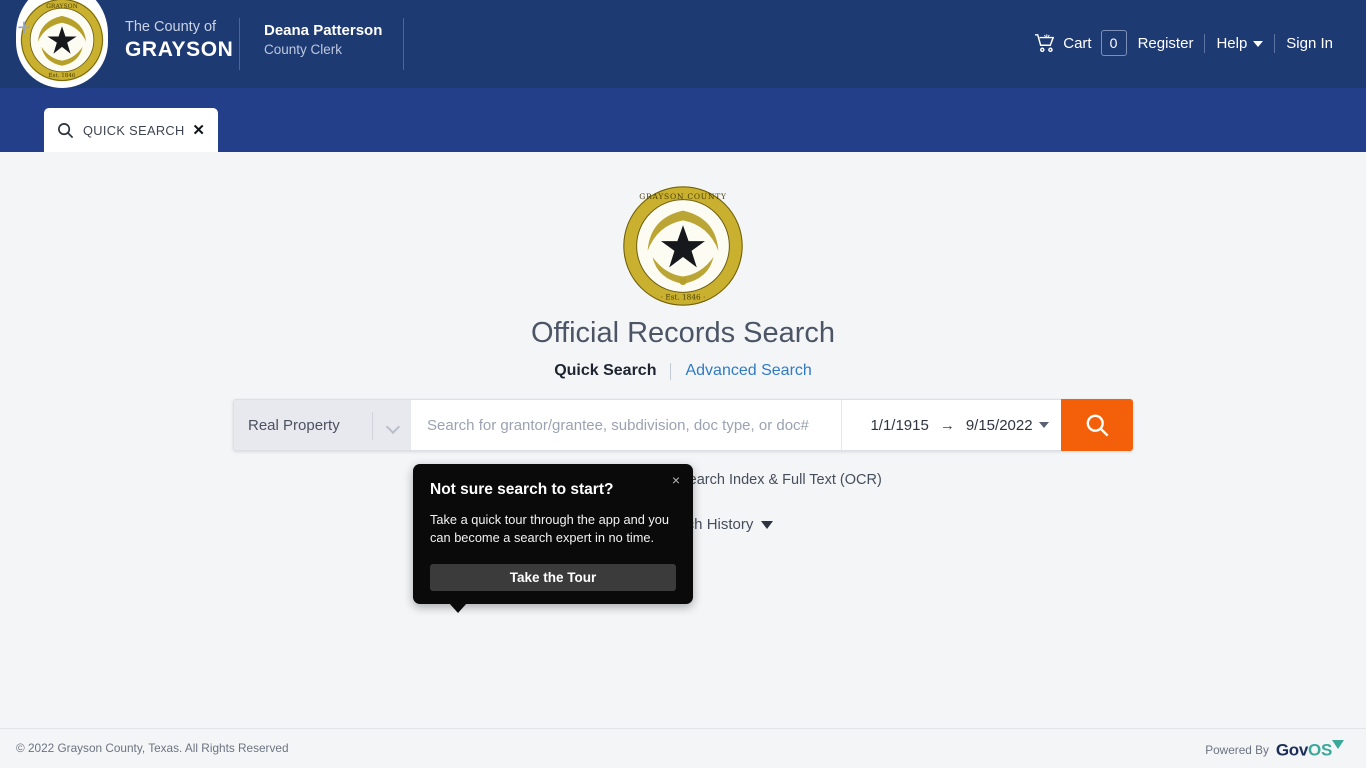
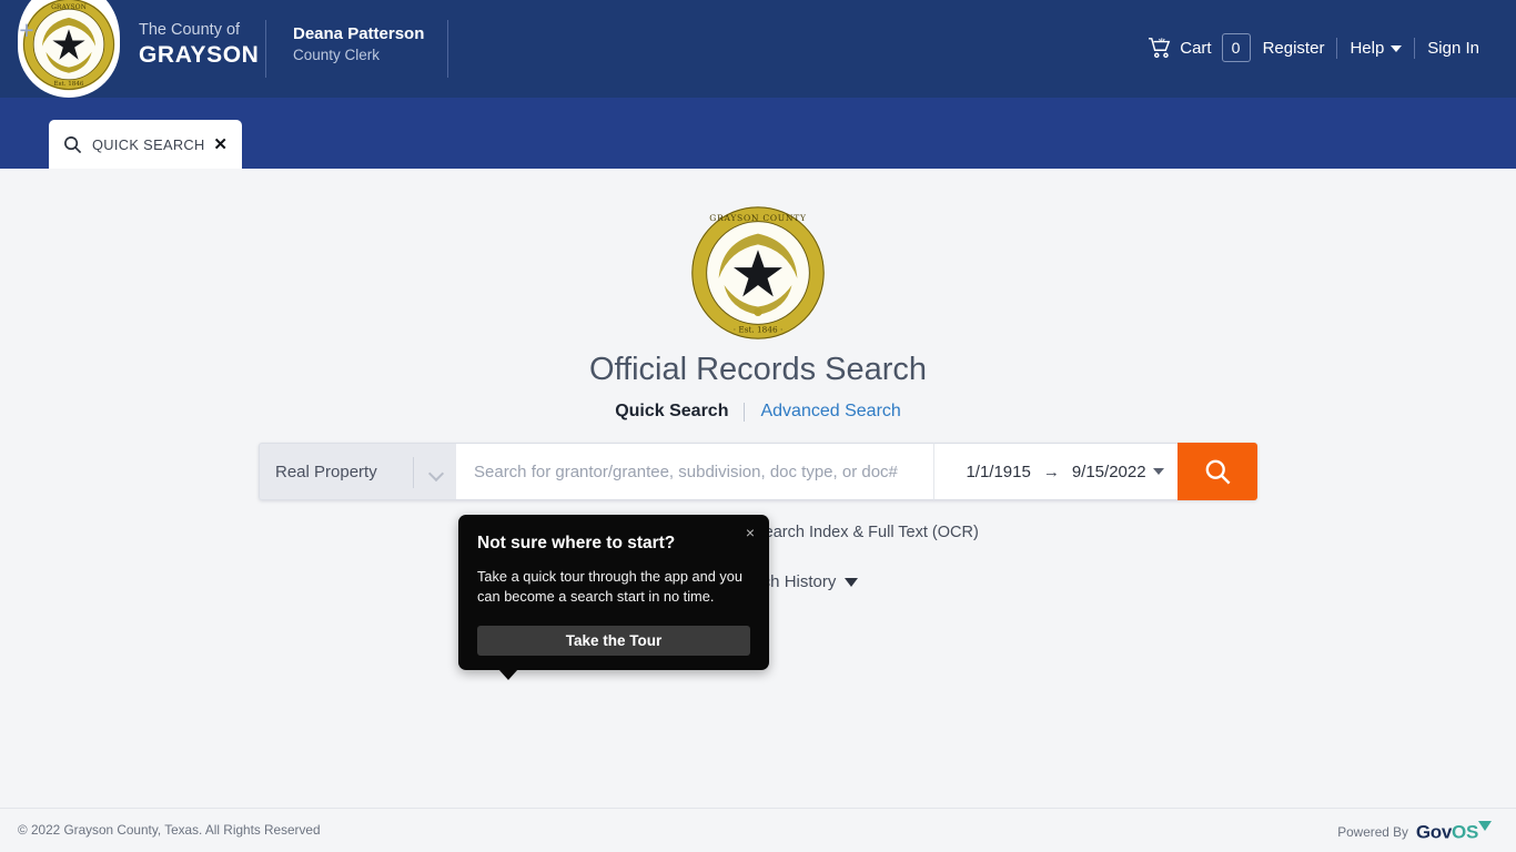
  The County of
  GRAYSON
  Deana Patterson
  County Clerk
  Cart
  0
  Register
  Help
  Sign In
  +
  QUICK SEARCH
  ✕
  GRAYSON COUNTY
  · Est. 1846 ·
  Official Records Search
  Quick Search
  Advanced Search
  Real Property
  Search for grantor/grantee, subdivision, doc type, or doc#
  1/1/1915
  →
  9/15/2022
  arch Index & Full Text (OCR)
  ×
- Not sure search to start?
+ Not sure where to start?
- Take a quick tour through the app and you can become a search expert in no time.
+ Take a quick tour through the app and you can become a search start in no time.
  Take the Tour
  © 2022 Grayson County, Texas. All Rights Reserved
  Powered By
  GovOS
